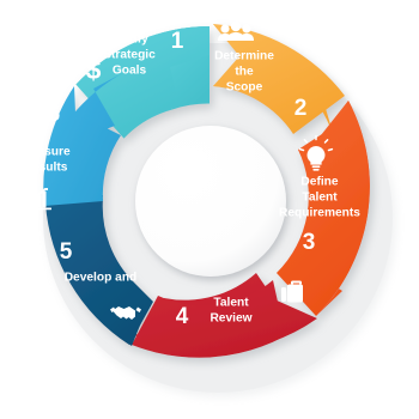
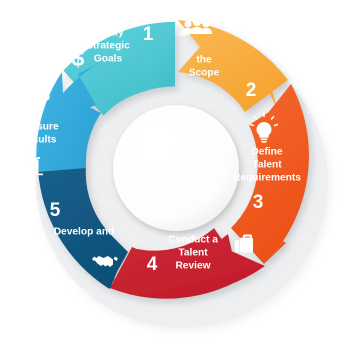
  1
  Clarify
  Strategic
  Goals
  $
- Determine
  the
  Scope
  2
  Define
  Talent
  Requirements
  3
+ Conduct a
  Talent
  Review
  4
  5
  Develop and
  6
  Measure
  Results
